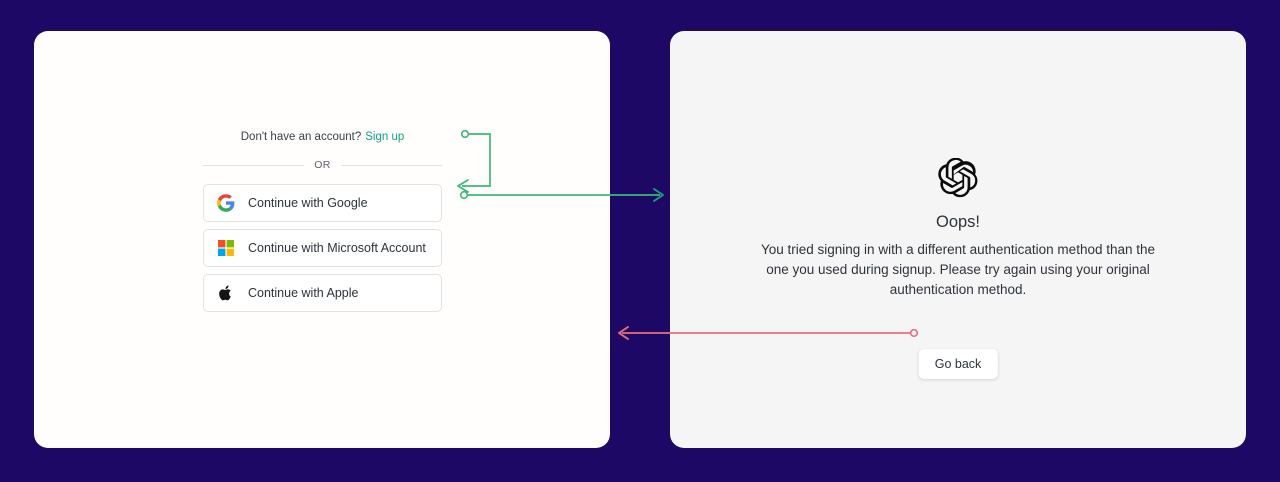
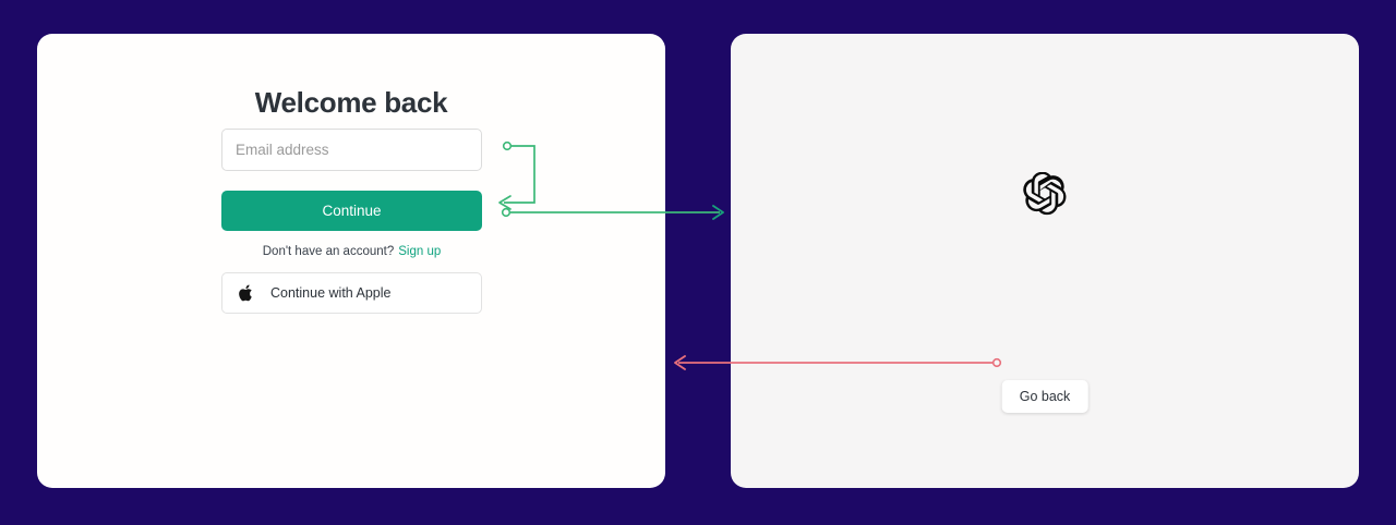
+ Welcome back
+ Email address
+ Continue
  Don't have an account? Sign up
- OR
- Continue with Google
- Continue with Microsoft Account
  Continue with Apple
- Oops!
- You tried signing in with a different authentication method than the one you used during signup. Please try again using your original authentication method.
  Go back
